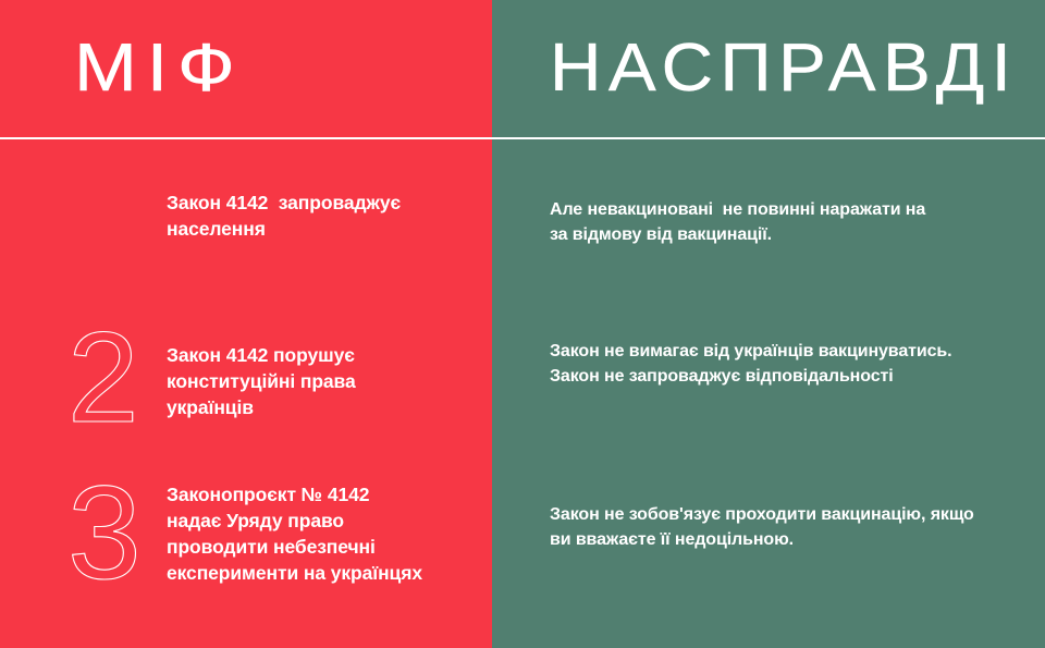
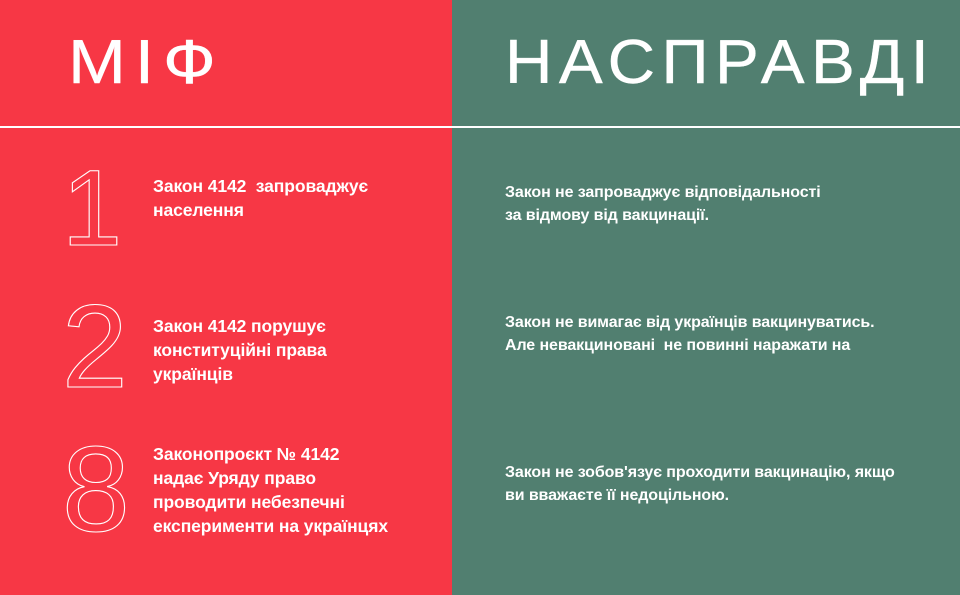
  МІФ
  НАСПРАВДІ
+ 1
  Закон 4142 запроваджує
  населення
- Але невакциновані не повинні наражати на
+ Закон не запроваджує відповідальності
  за відмову від вакцинації.
  2
  Закон 4142 порушує
  конституційні права
  українців
  Закон не вимагає від українців вакцинуватись.
- Закон не запроваджує відповідальності
+ Але невакциновані не повинні наражати на
- 3
+ 8
  Законопроєкт № 4142
  надає Уряду право
  проводити небезпечні
  експерименти на українцях
  Закон не зобов'язує проходити вакцинацію, якщо
  ви вважаєте її недоцільною.
